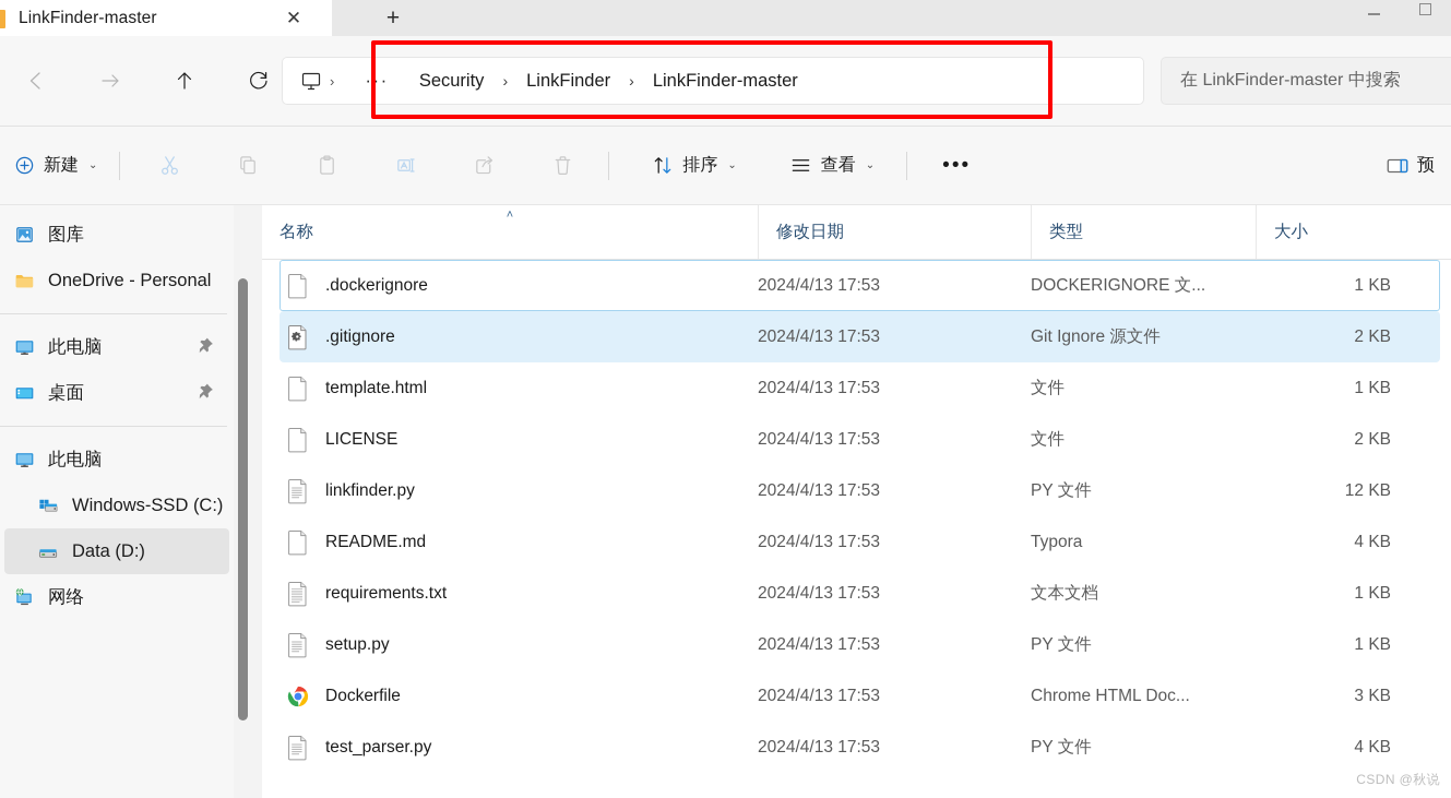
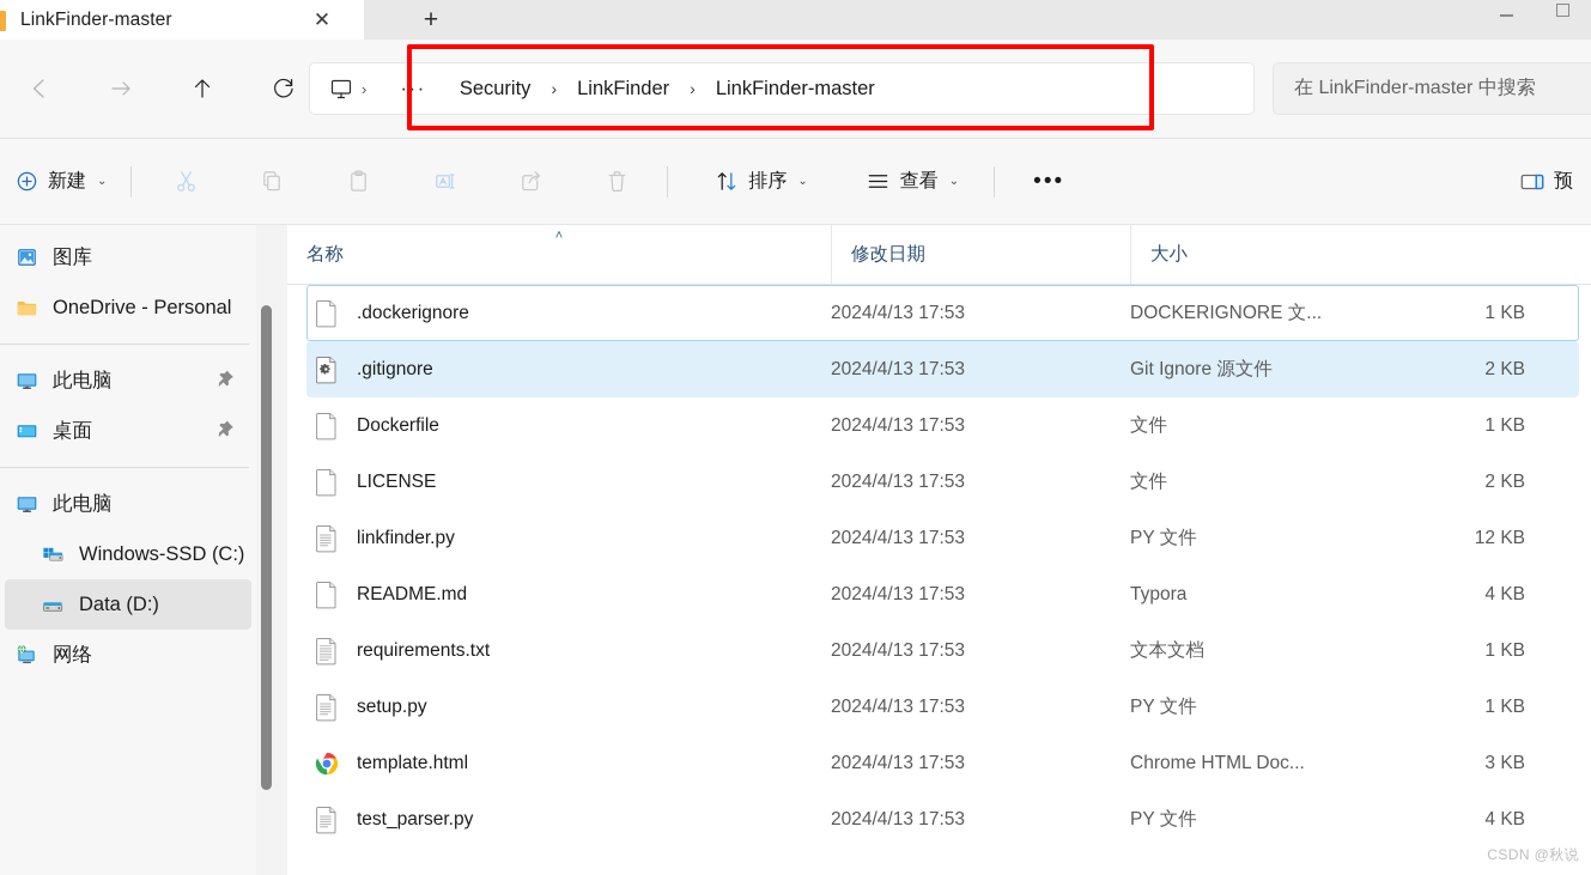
  LinkFinder-master
  ✕
  +
  ›
  ···
  Security
  ›
  LinkFinder
  ›
  LinkFinder-master
  在 LinkFinder-master 中搜索
  新建
  ⌄
  排序
  ⌄
  查看
  ⌄
  •••
  预
  图库
  OneDrive - Personal
  此电脑
  桌面
  此电脑
  Windows-SSD (C:)
  Data (D:)
  网络
  ˄
  名称
  修改日期
- 类型
  大小
  .dockerignore
  2024/4/13 17:53
  DOCKERIGNORE 文...
  1 KB
  .gitignore
  2024/4/13 17:53
  Git Ignore 源文件
  2 KB
- template.html
+ Dockerfile
  2024/4/13 17:53
  文件
  1 KB
  LICENSE
  2024/4/13 17:53
  文件
  2 KB
  linkfinder.py
  2024/4/13 17:53
  PY 文件
  12 KB
  README.md
  2024/4/13 17:53
  Typora
  4 KB
  requirements.txt
  2024/4/13 17:53
  文本文档
  1 KB
  setup.py
  2024/4/13 17:53
  PY 文件
  1 KB
- Dockerfile
+ template.html
  2024/4/13 17:53
  Chrome HTML Doc...
  3 KB
  test_parser.py
  2024/4/13 17:53
  PY 文件
  4 KB
  CSDN @秋说
